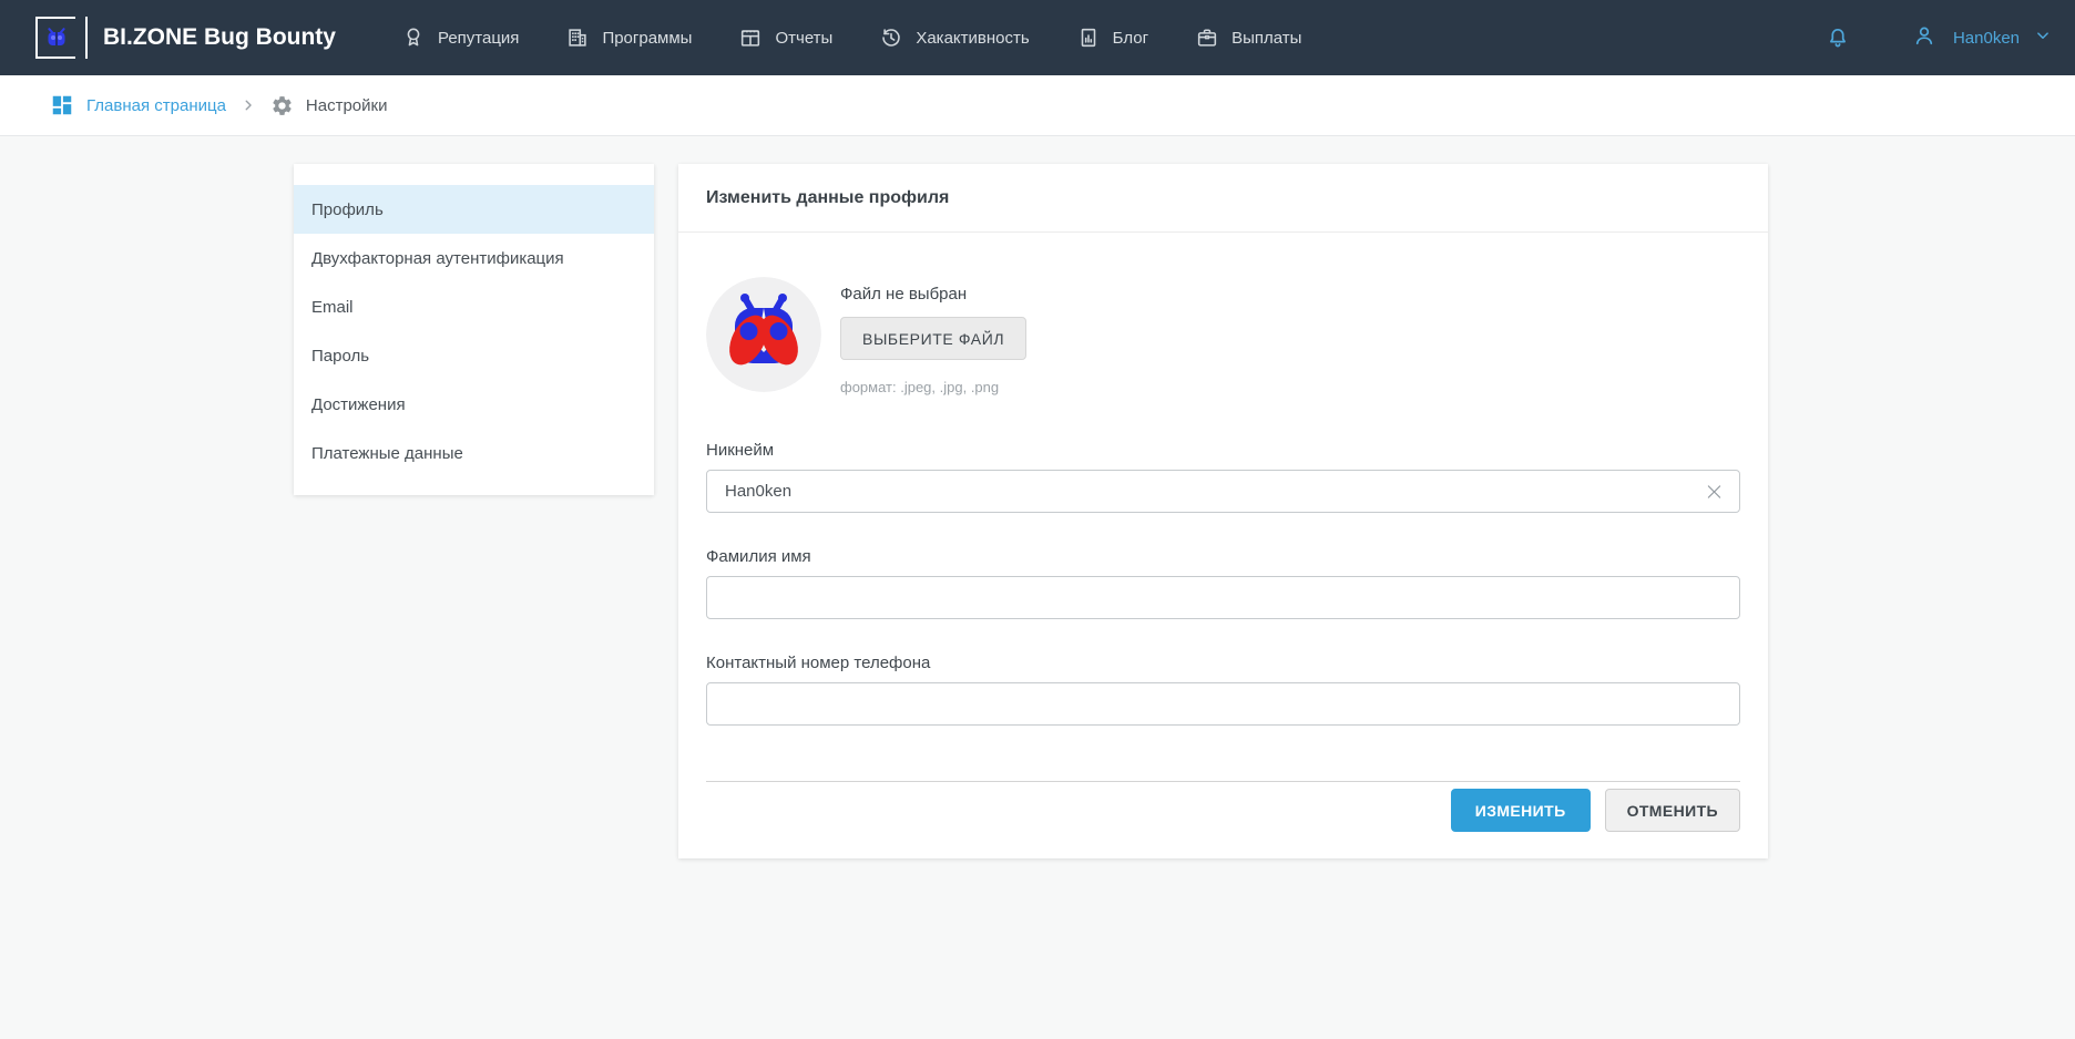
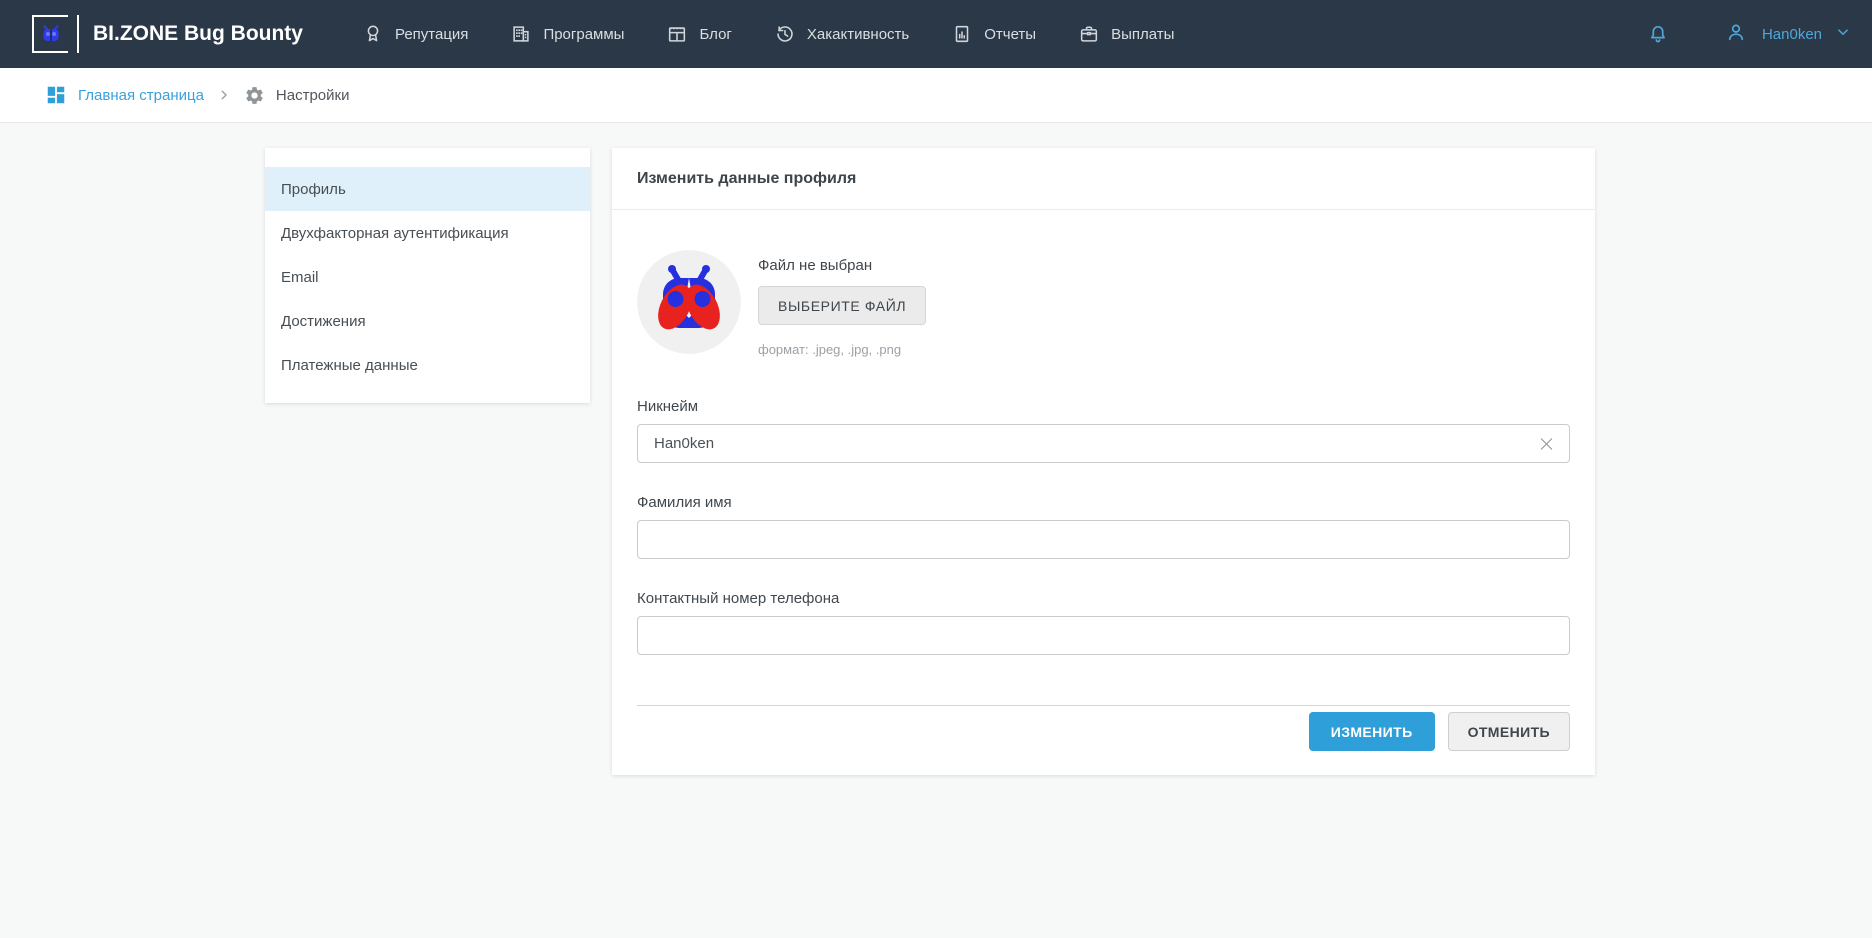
  BI.ZONE Bug Bounty
  Репутация
  Программы
- Отчеты
+ Блог
  Хакактивность
- Блог
+ Отчеты
  Выплаты
  Han0ken
  Главная страница
  Настройки
  Профиль
  Двухфакторная аутентификация
  Email
- Пароль
  Достижения
  Платежные данные
  Изменить данные профиля
  Файл не выбран
  ВЫБЕРИТЕ ФАЙЛ
  формат: .jpeg, .jpg, .png
  Никнейм
  Han0ken
  Фамилия имя
  Контактный номер телефона
  ИЗМЕНИТЬ
  ОТМЕНИТЬ
